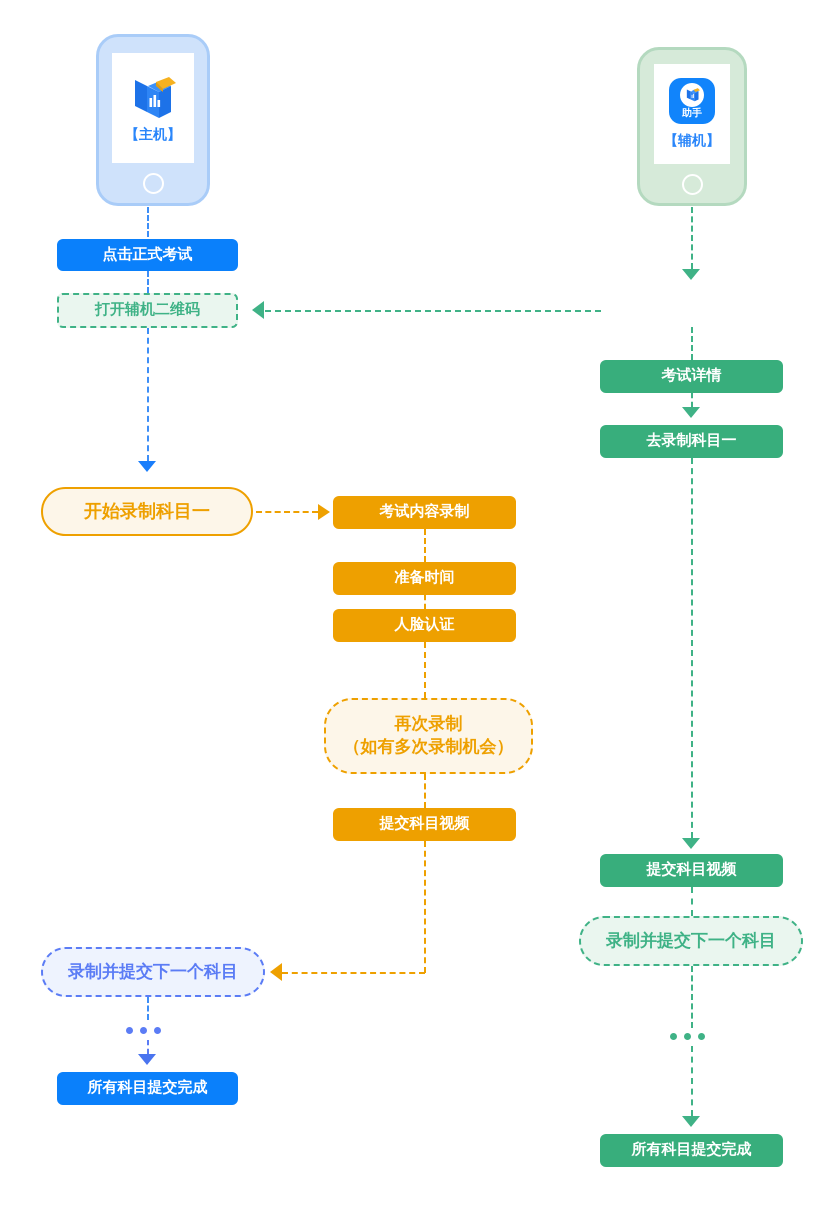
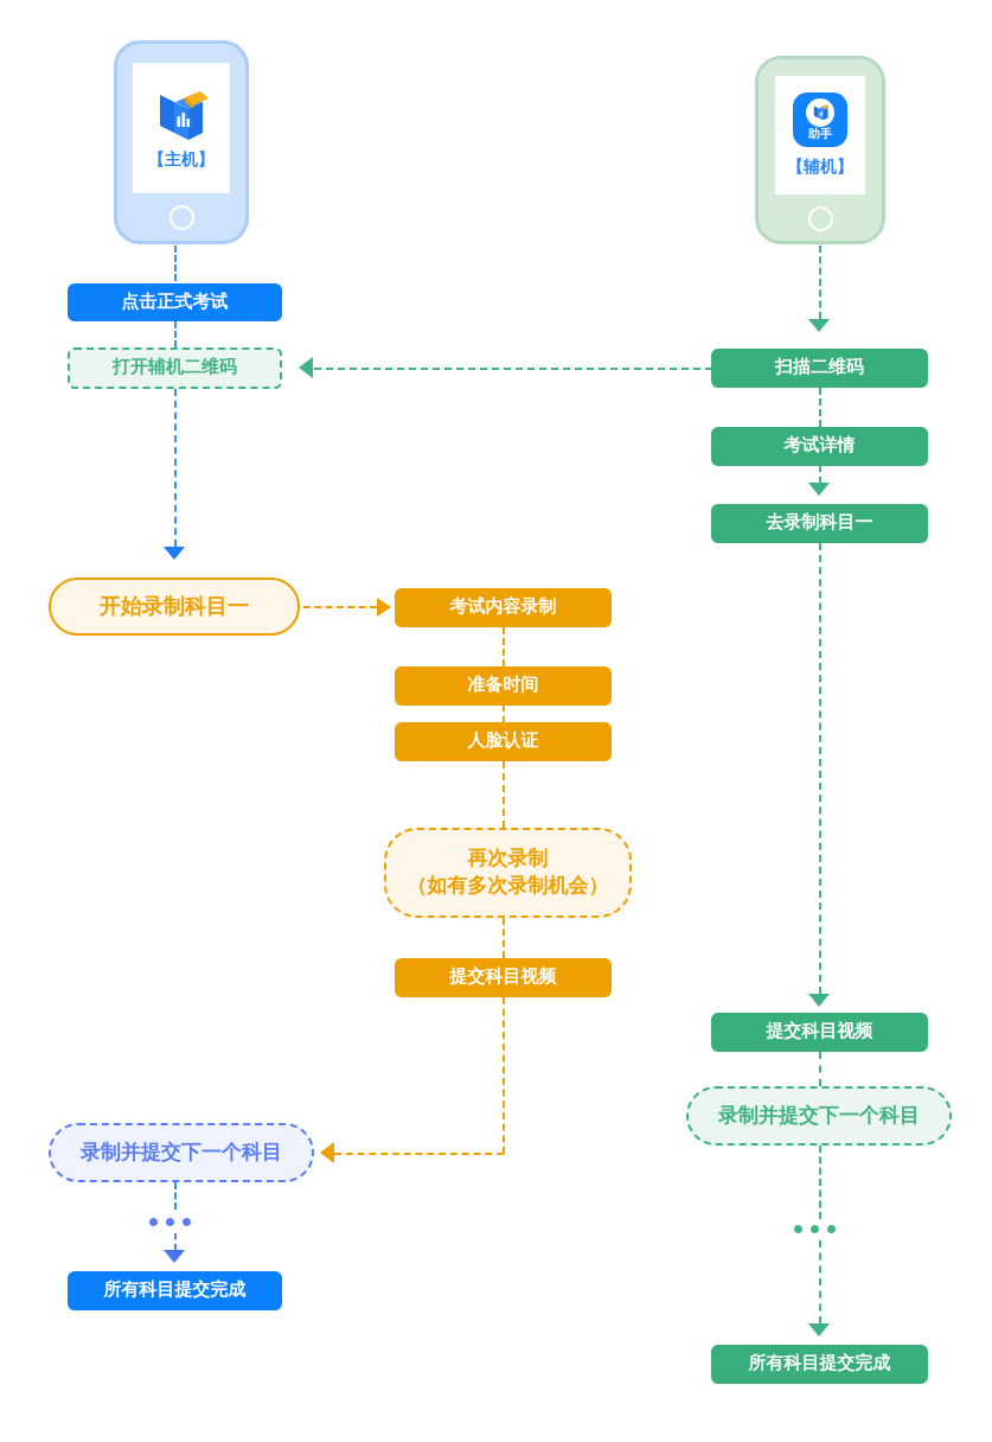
  【主机】
  助手
  【辅机】
  点击正式考试
  打开辅机二维码
  开始录制科目一
  考试内容录制
  准备时间
  人脸认证
  再次录制
  （如有多次录制机会）
  提交科目视频
  录制并提交下一个科目
  所有科目提交完成
+ 扫描二维码
  考试详情
  去录制科目一
  提交科目视频
  录制并提交下一个科目
  所有科目提交完成
